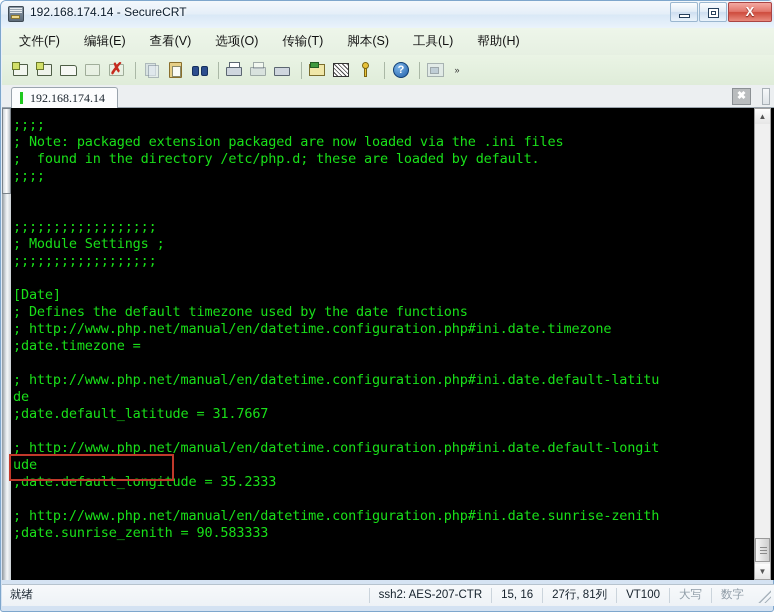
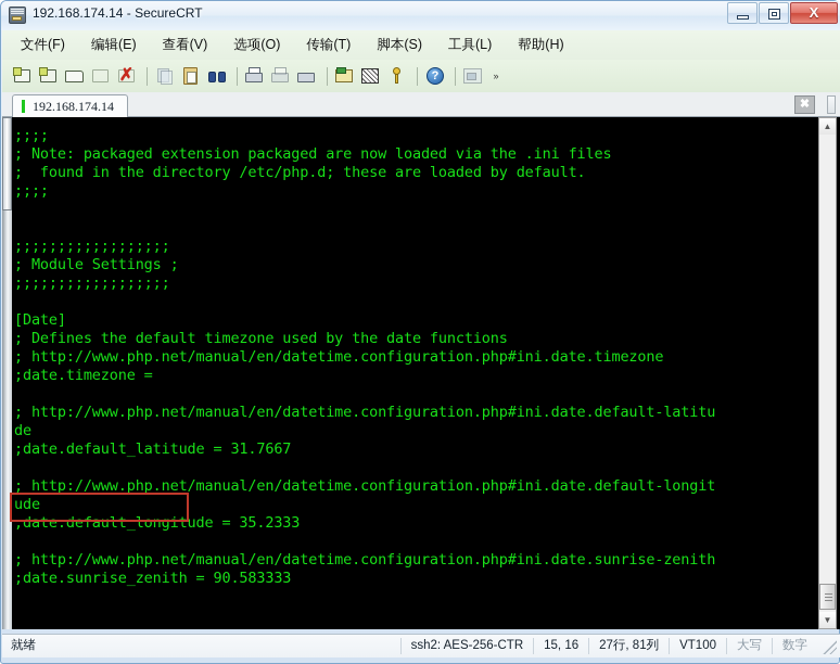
  192.168.174.14 - SecureCRT
  X
  文件(F)
  编辑(E)
  查看(V)
  选项(O)
  传输(T)
  脚本(S)
  工具(L)
  帮助(H)
  ✗
  ?
  »
  192.168.174.14
  ✖
  ;;;;
  ; Note: packaged extension packaged are now loaded via the .ini files
  ; found in the directory /etc/php.d; these are loaded by default.
  ;;;;
  ;;;;;;;;;;;;;;;;;;
  ; Module Settings ;
  ;;;;;;;;;;;;;;;;;;
  [Date]
  ; Defines the default timezone used by the date functions
  ; http://www.php.net/manual/en/datetime.configuration.php#ini.date.timezone
  ;date.timezone =
  ; http://www.php.net/manual/en/datetime.configuration.php#ini.date.default-latitu
  de
  ;date.default_latitude = 31.7667
  ; http://www.php.net/manual/en/datetime.configuration.php#ini.date.default-longit
  ude
  ;date.default_longitude = 35.2333
  ; http://www.php.net/manual/en/datetime.configuration.php#ini.date.sunrise-zenith
  ;date.sunrise_zenith = 90.583333
  ▲
  ▼
  就绪
- ssh2: AES-207-CTR
+ ssh2: AES-256-CTR
  15, 16
  27行, 81列
  VT100
  大写
  数字
